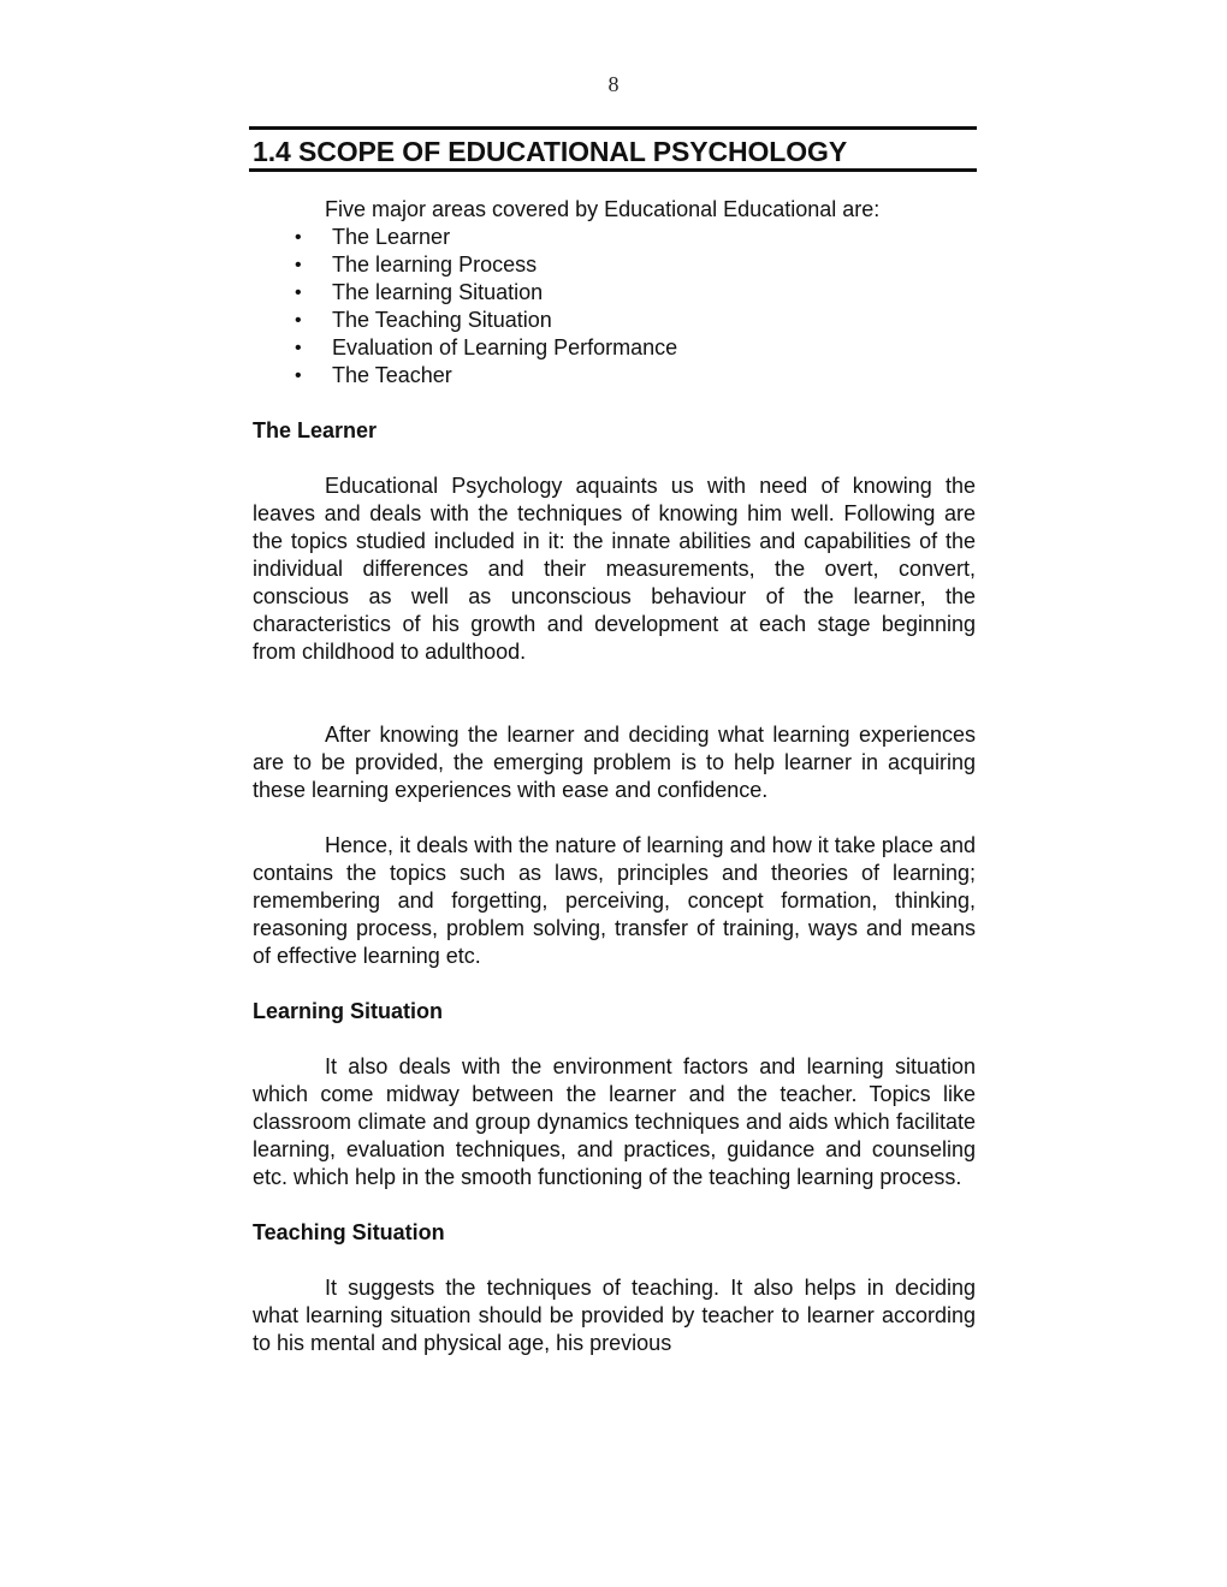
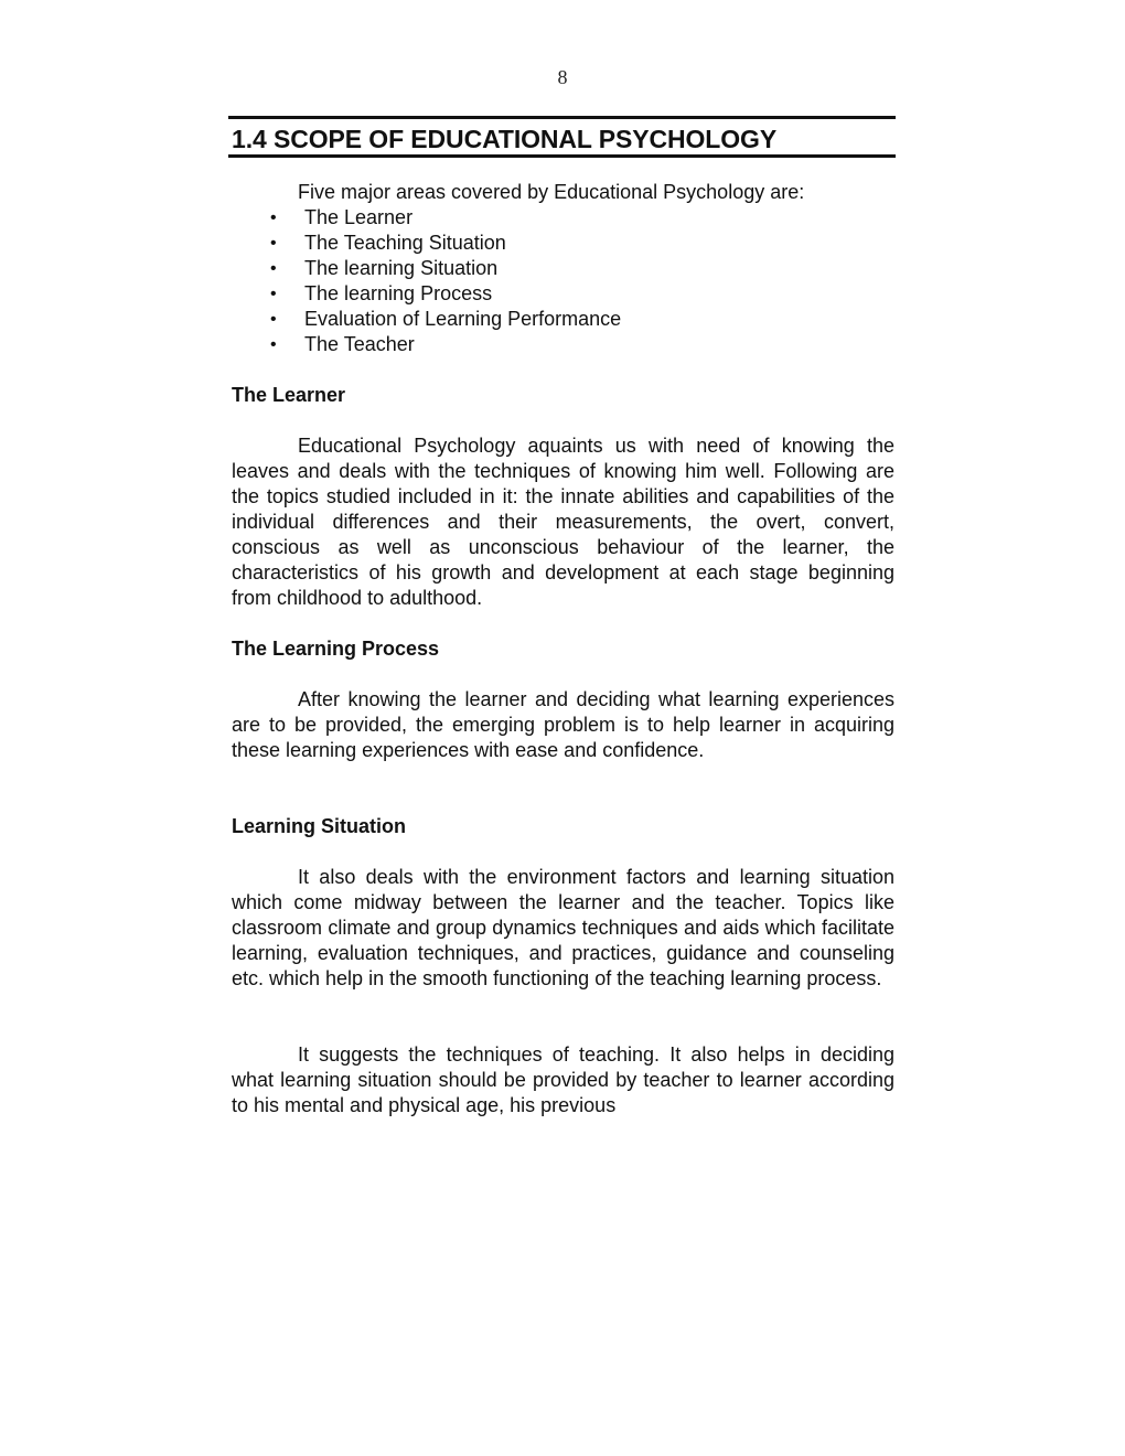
  8
  1.4 SCOPE OF EDUCATIONAL PSYCHOLOGY
- Five major areas covered by Educational Educational are:
+ Five major areas covered by Educational Psychology are:
  •
  The Learner
  •
- The learning Process
+ The Teaching Situation
  •
  The learning Situation
  •
- The Teaching Situation
+ The learning Process
  •
  Evaluation of Learning Performance
  •
  The Teacher
  The Learner
  Educational Psychology aquaints us with need of knowing the leaves and deals with the techniques of knowing him well. Following are the topics studied included in it: the innate abilities and capabilities of the individual differences and their measurements, the overt, convert, conscious as well as unconscious behaviour of the learner, the characteristics of his growth and development at each stage beginning from childhood to adulthood.
+ The Learning Process
  After knowing the learner and deciding what learning experiences are to be provided, the emerging problem is to help learner in acquiring these learning experiences with ease and confidence.
- Hence, it deals with the nature of learning and how it take place and contains the topics such as laws, principles and theories of learning; remembering and forgetting, perceiving, concept formation, thinking, reasoning process, problem solving, transfer of training, ways and means of effective learning etc.
  Learning Situation
  It also deals with the environment factors and learning situation which come midway between the learner and the teacher. Topics like classroom climate and group dynamics techniques and aids which facilitate learning, evaluation techniques, and practices, guidance and counseling etc. which help in the smooth functioning of the teaching learning process.
- Teaching Situation
  It suggests the techniques of teaching. It also helps in deciding what learning situation should be provided by teacher to learner according to his mental and physical age, his previous
